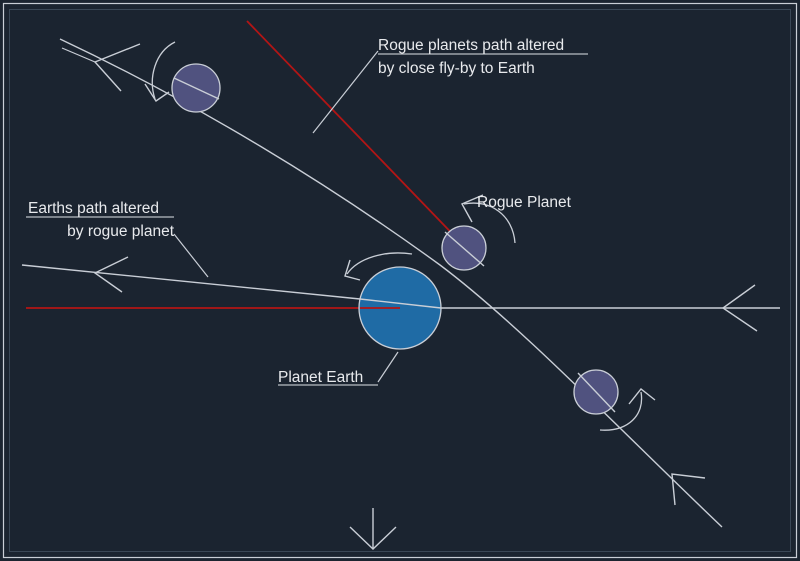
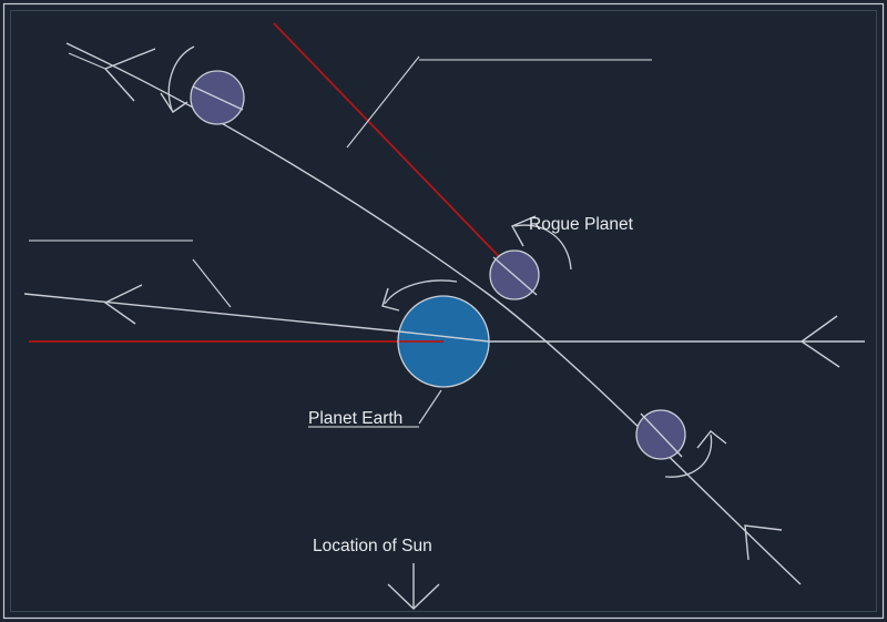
- Rogue planets path altered
- by close fly-by to Earth
- Earths path altered
- by rogue planet
  Rogue Planet
  Planet Earth
+ Location of Sun
